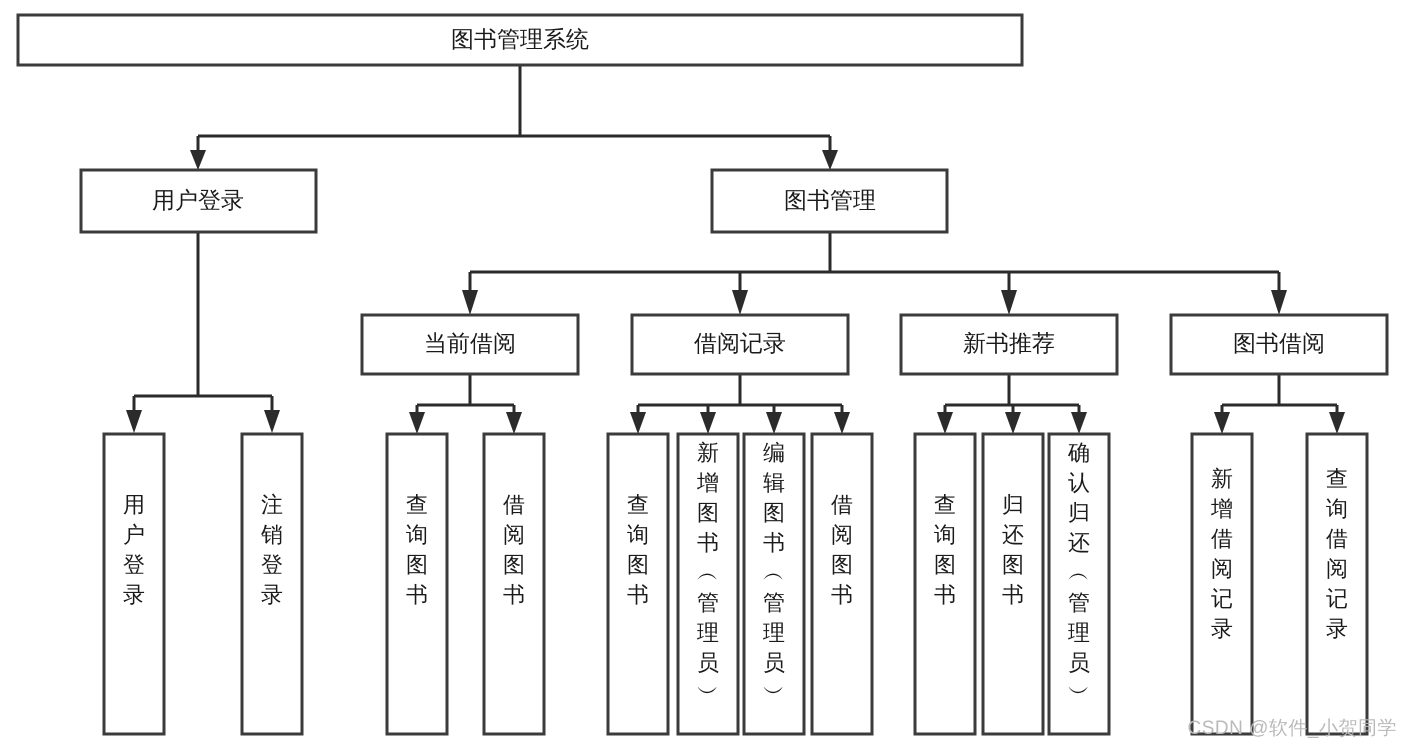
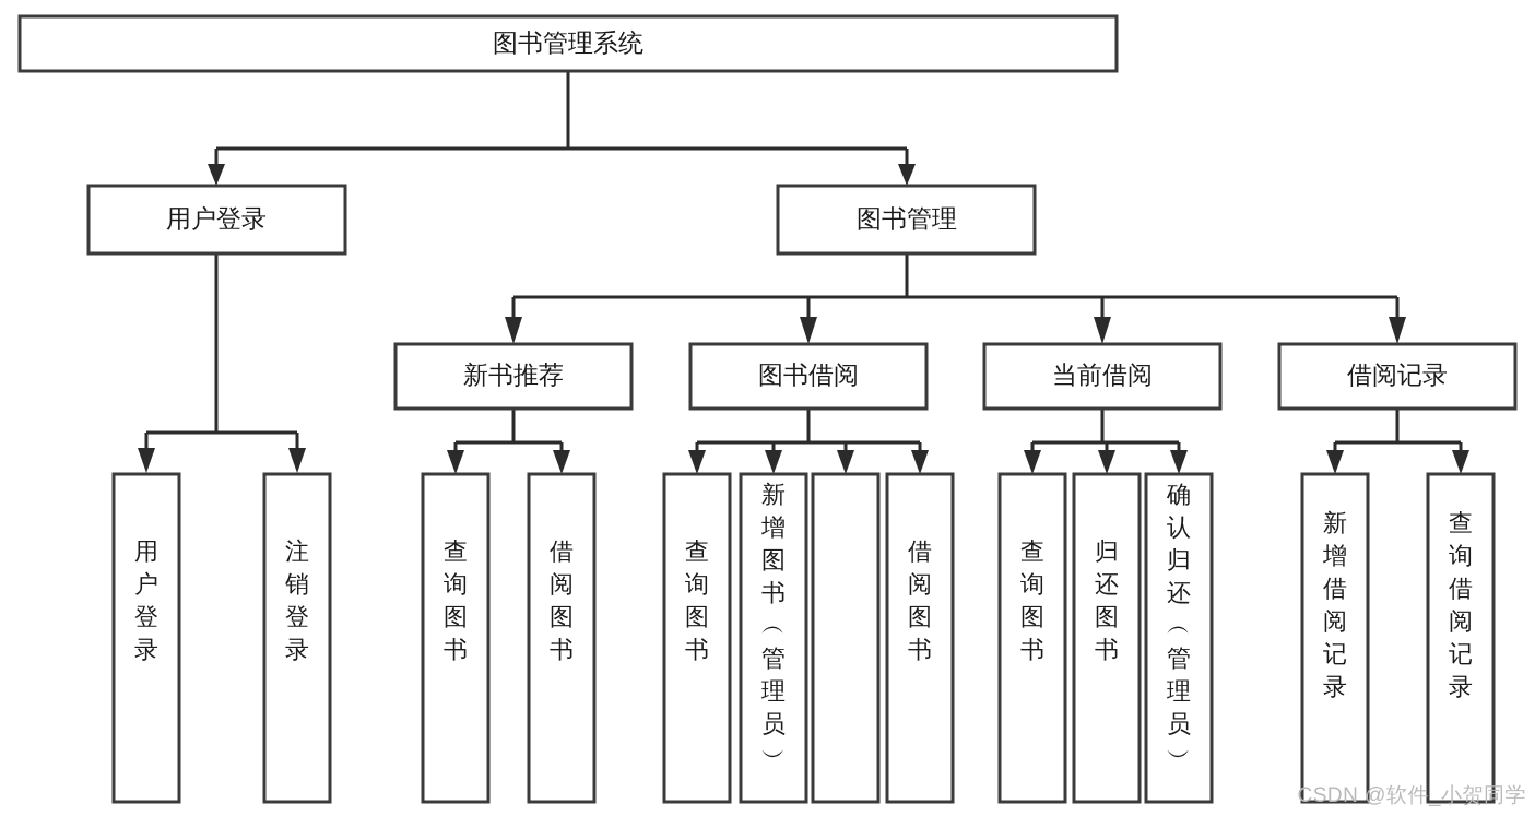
  图书管理系统
  用户登录
  图书管理
- 当前借阅
+ 新书推荐
- 借阅记录
+ 图书借阅
- 新书推荐
+ 当前借阅
- 图书借阅
+ 借阅记录
  用户登录
  注销登录
  查询图书
  借阅图书
  查询图书
  新增图书 ︵ 管理员 ︶
- 编辑图书 ︵ 管理员 ︶
  借阅图书
  查询图书
  归还图书
  确认归还 ︵ 管理员 ︶
  新增借阅记录
  查询借阅记录
  CSDN @软件_小贺同学
